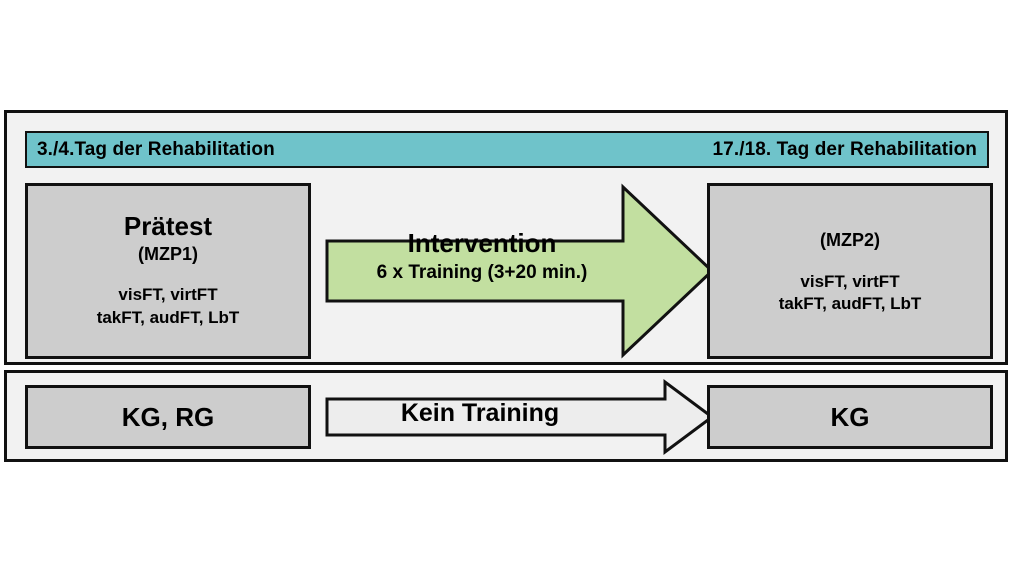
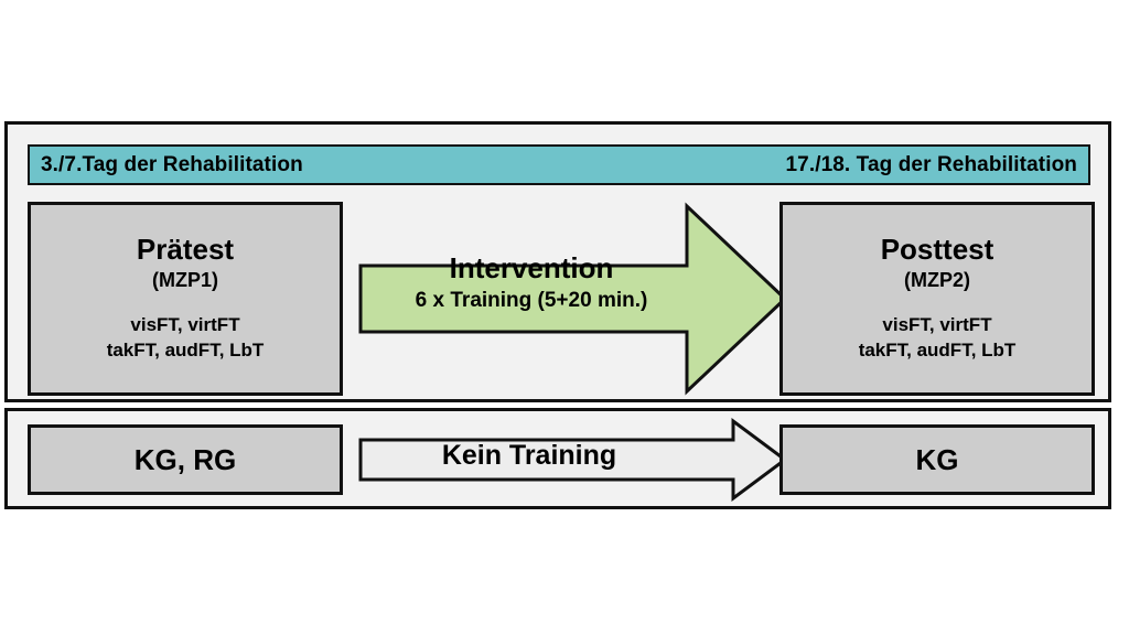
- 3./4.Tag der Rehabilitation
+ 3./7.Tag der Rehabilitation
  17./18. Tag der Rehabilitation
  Prätest
  (MZP1)
  visFT, virtFT
  takFT, audFT, LbT
  Intervention
- 6 x Training (3+20 min.)
+ 6 x Training (5+20 min.)
+ Posttest
  (MZP2)
  visFT, virtFT
  takFT, audFT, LbT
  KG, RG
  Kein Training
  KG
